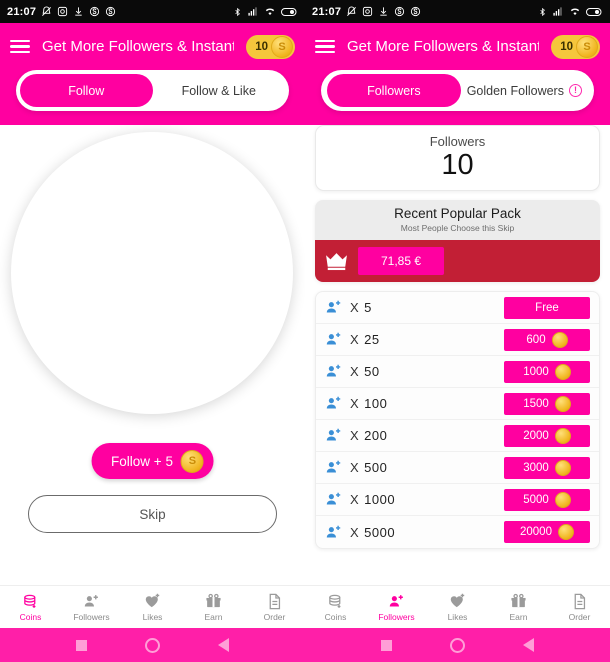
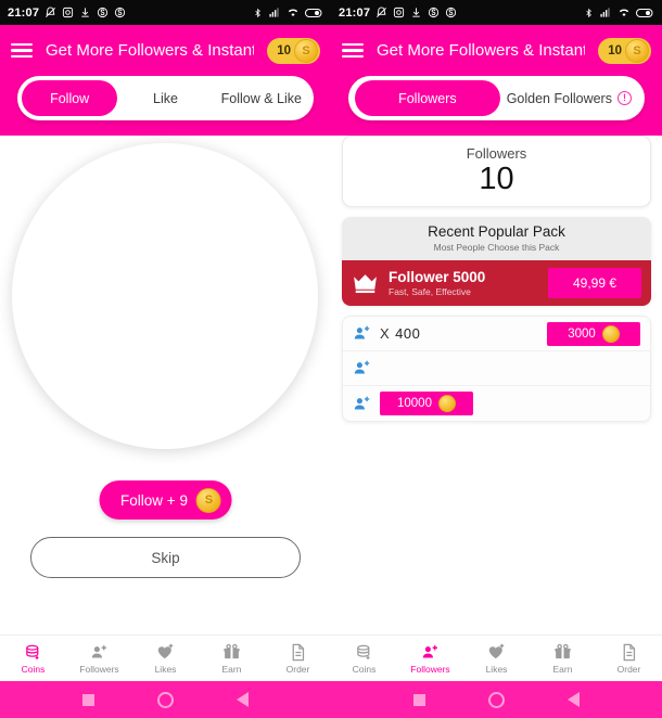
  21:07
  Get More Followers & Instant
  10
  S
  Follow
+ Like
  Follow & Like
- Follow + 5
+ Follow + 9
  S
  Skip
  Coins
  Followers
  Likes
  Earn
  Order
  21:07
  Get More Followers & Instant
  10
  S
  Followers
  Golden Followers
  !
  Followers
  10
  Recent Popular Pack
- Most People Choose this Skip
+ Most People Choose this Pack
+ Follower 5000
+ Fast, Safe, Effective
- 71,85 €
+ 49,99 €
- X 5
- Free
- X 25
- 600
- X 50
- 1000
- X 100
- 1500
- X 200
- 2000
- X 500
+ X 400
  3000
- X 1000
- 5000
- X 5000
- 20000
+ 10000
  Coins
  Followers
  Likes
  Earn
  Order
